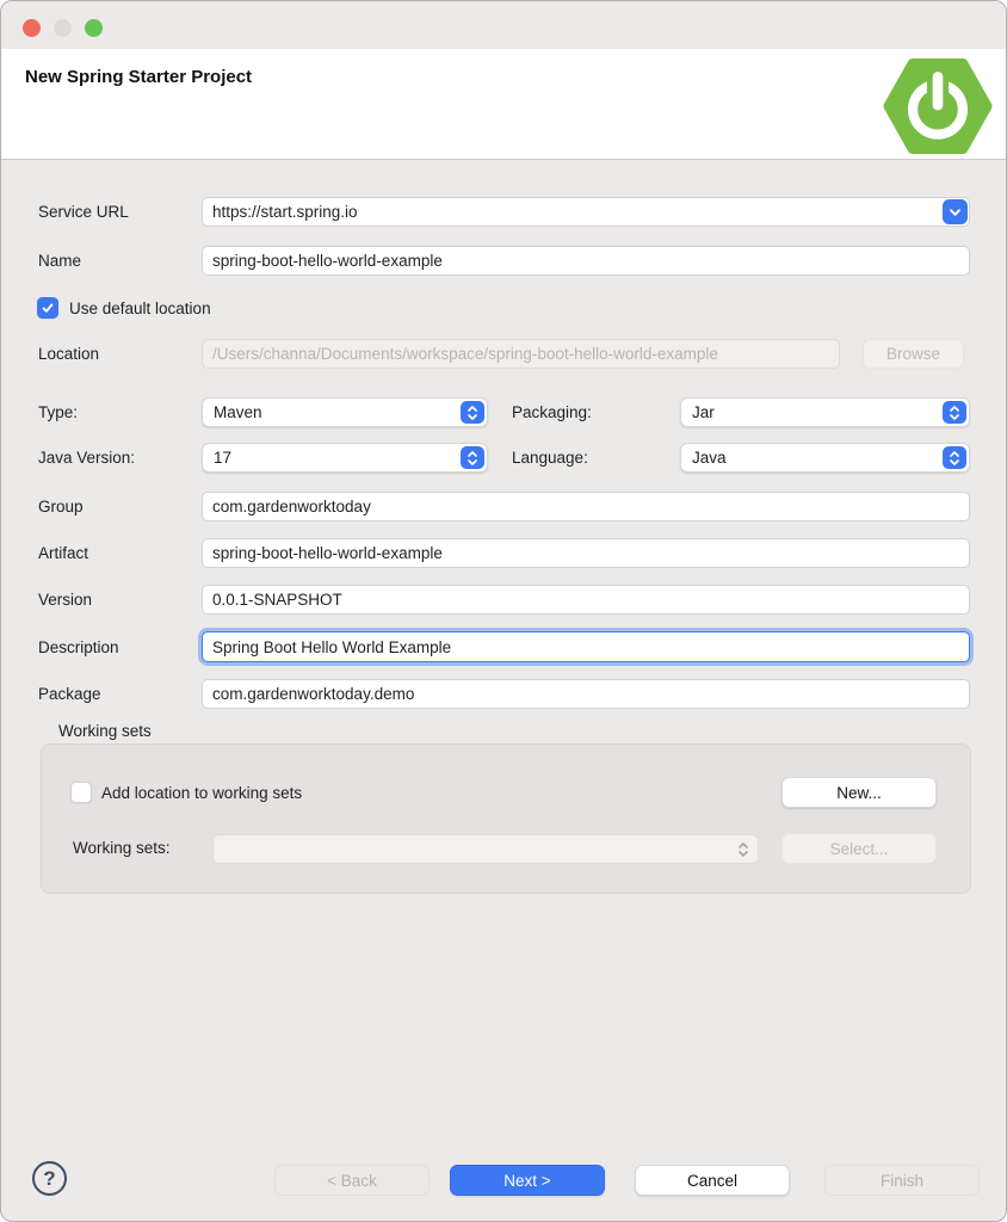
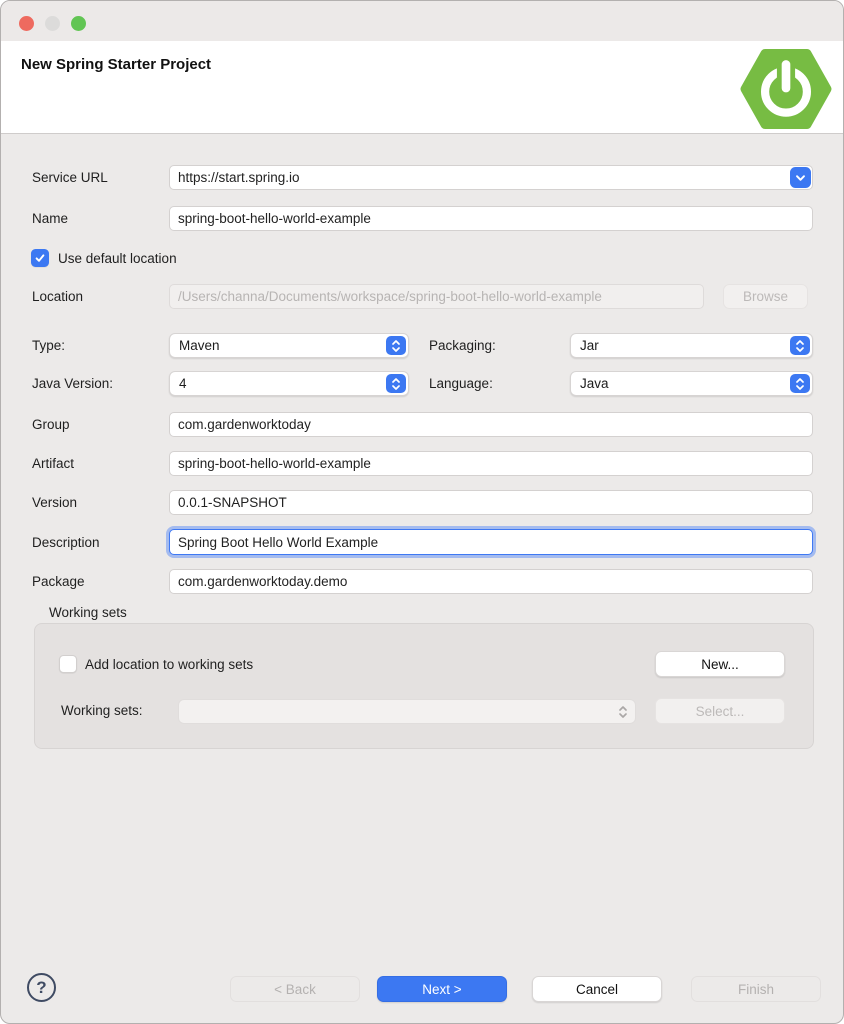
  New Spring Starter Project
  Service URL
  https://start.spring.io
  Name
  spring-boot-hello-world-example
  Use default location
  Location
  /Users/channa/Documents/workspace/spring-boot-hello-world-example
  Browse
  Type:
  Maven
  Packaging:
  Jar
  Java Version:
- 17
+ 4
  Language:
  Java
  Group
  com.gardenworktoday
  Artifact
  spring-boot-hello-world-example
  Version
  0.0.1-SNAPSHOT
  Description
  Spring Boot Hello World Example
  Package
  com.gardenworktoday.demo
  Working sets
  Add location to working sets
  New...
  Working sets:
  Select...
  ?
  < Back
  Next >
  Cancel
  Finish
